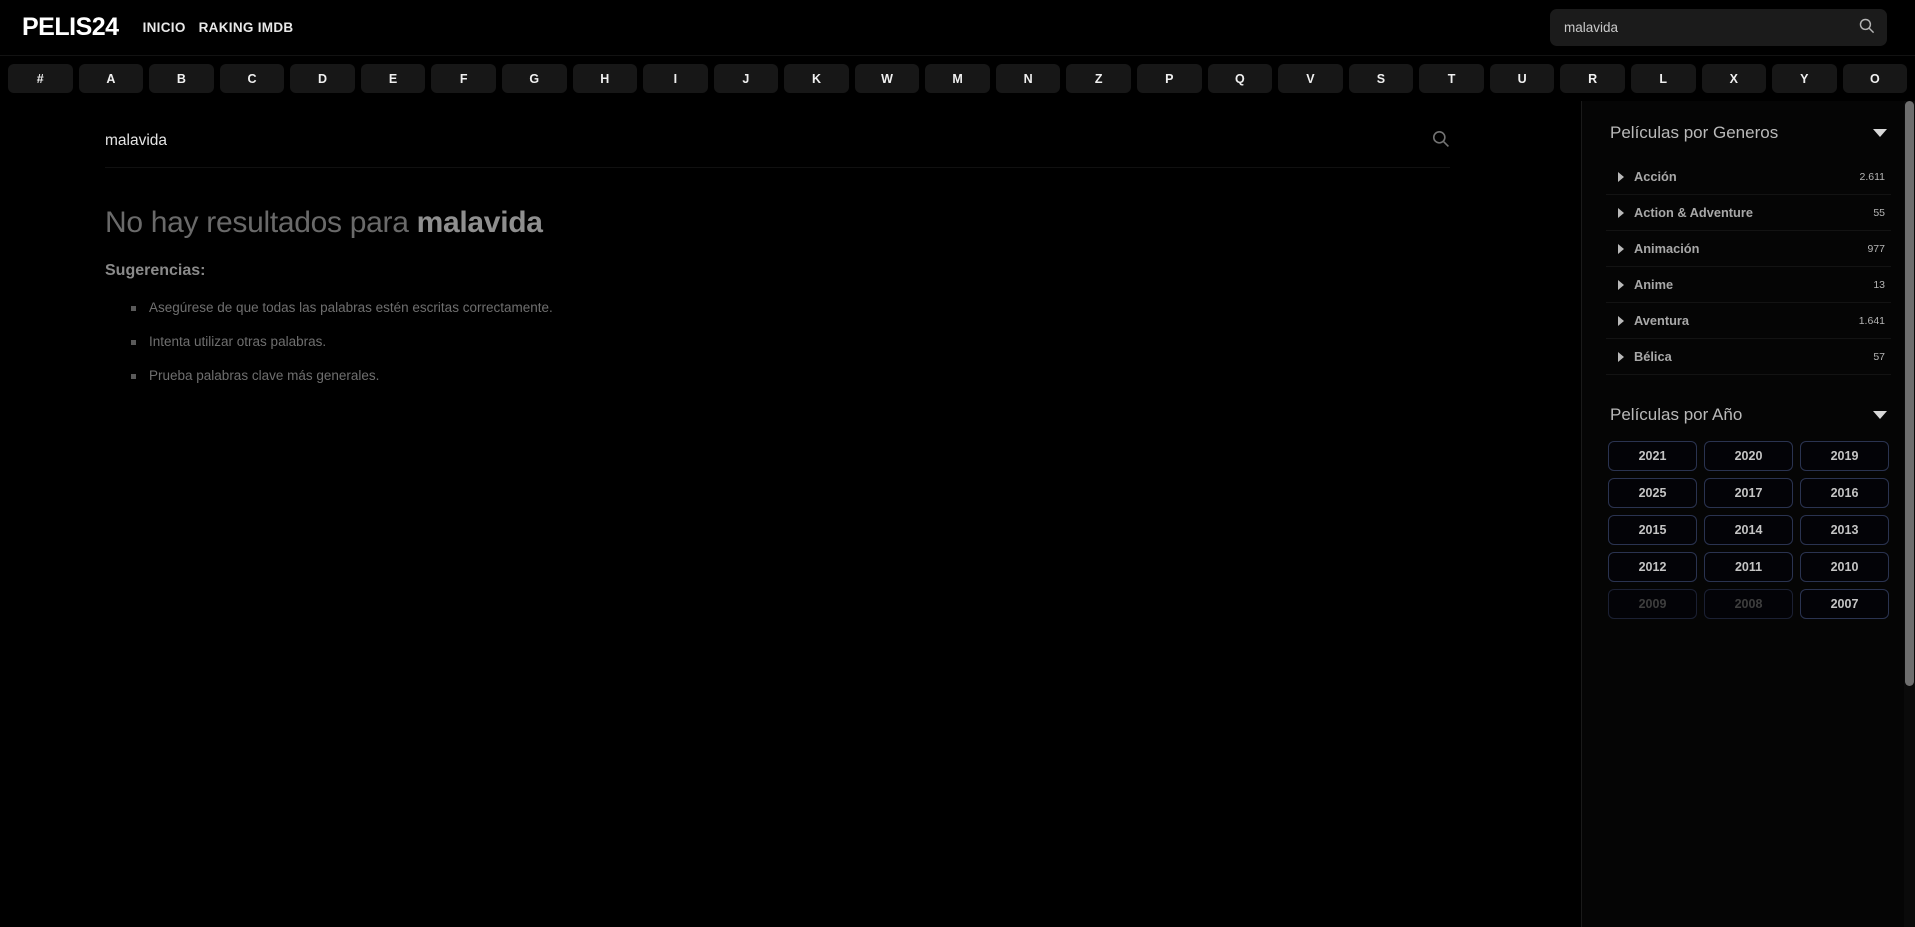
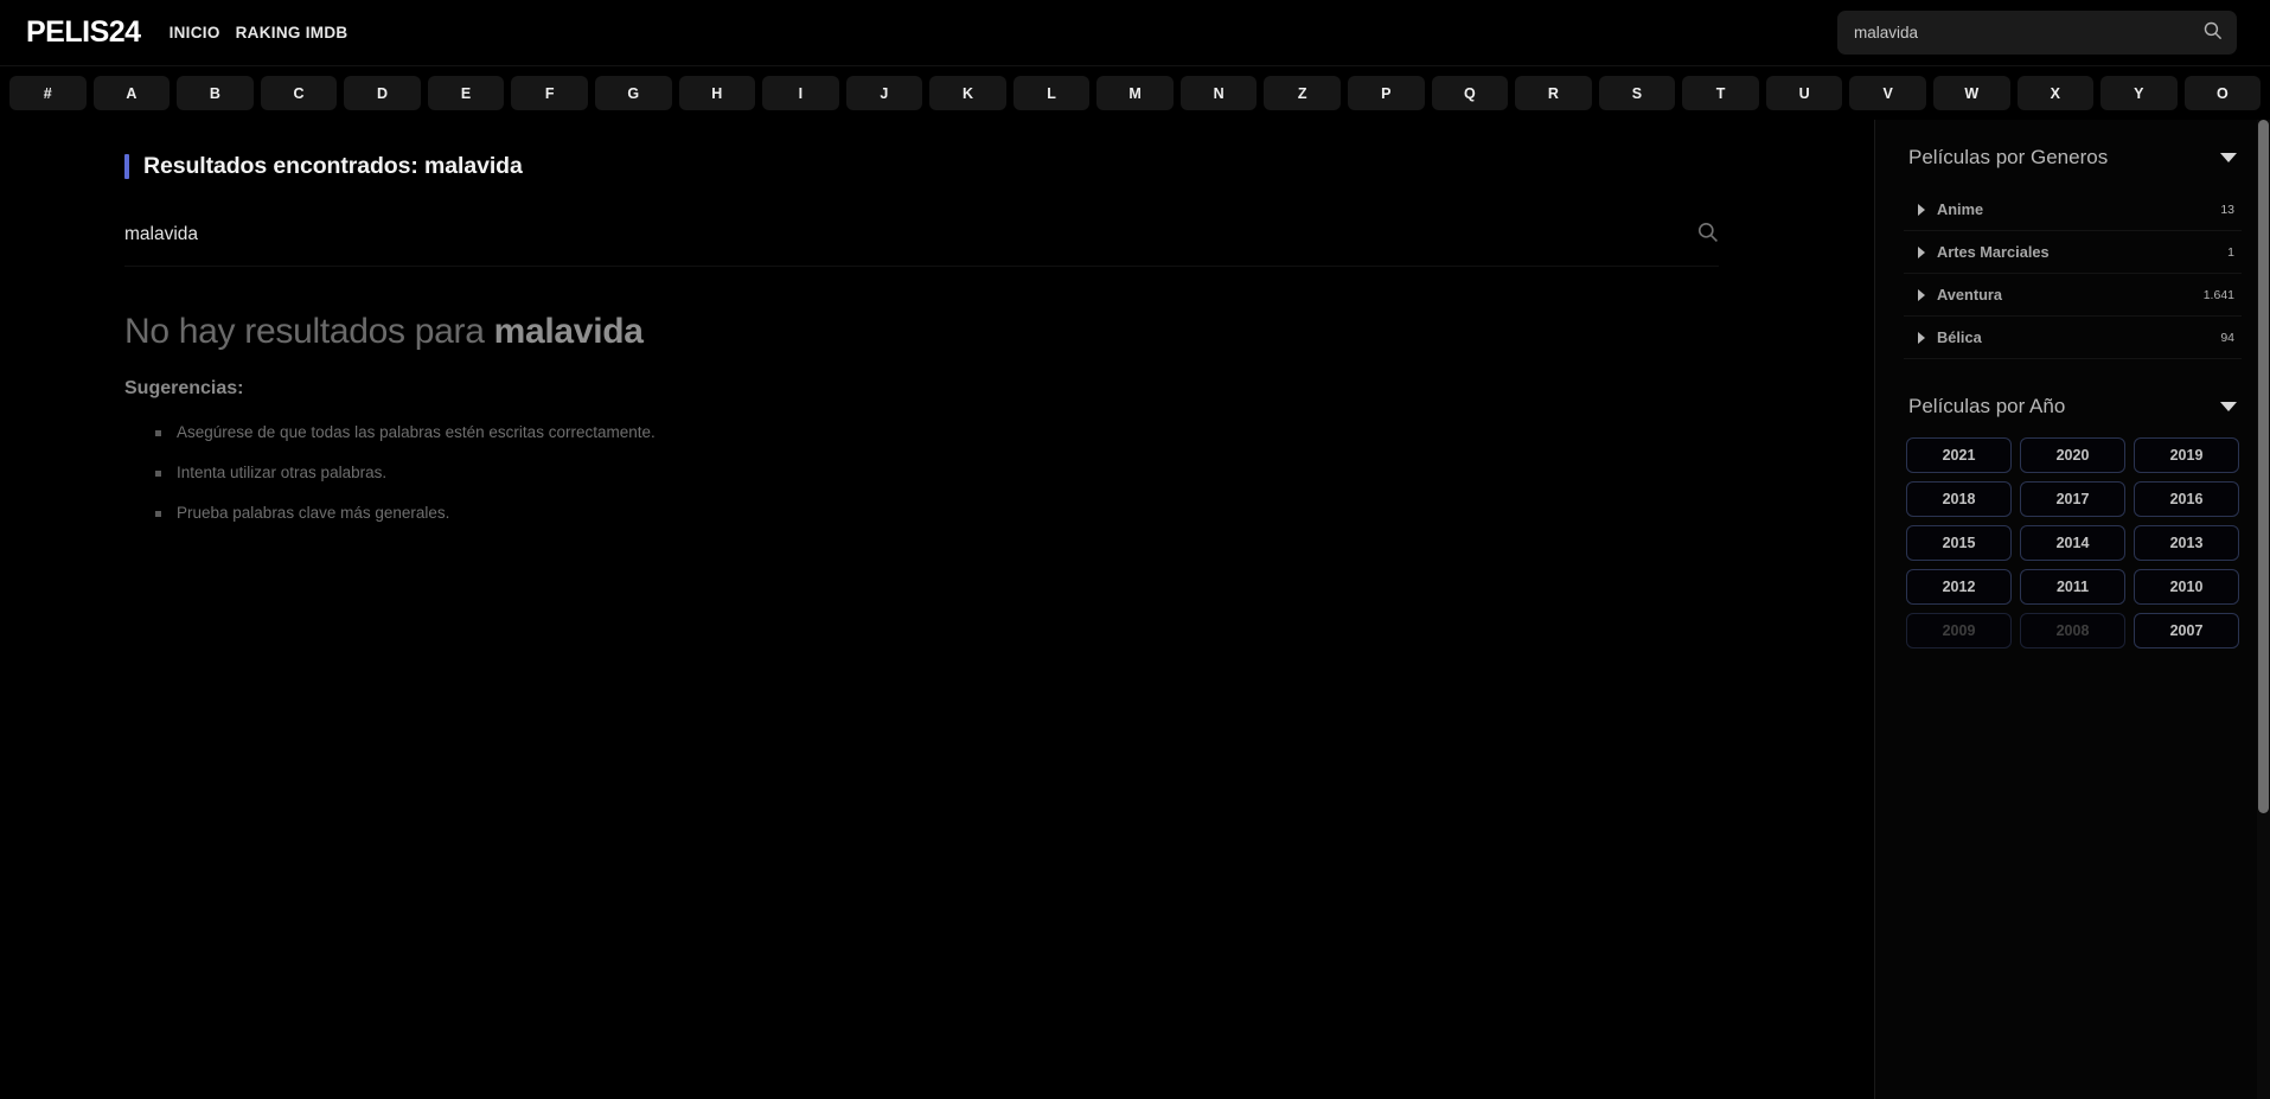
  PELIS24
  INICIO
  RAKING IMDB
  malavida
  #
  A
  B
  C
  D
  E
  F
  G
  H
  I
  J
  K
- W
+ L
  M
  N
  Z
  P
  Q
- V
+ R
  S
  T
  U
- R
+ V
- L
+ W
  X
  Y
  O
+ Resultados encontrados: malavida
  malavida
  No hay resultados para malavida
  Sugerencias:
  Asegúrese de que todas las palabras estén escritas correctamente.
  Intenta utilizar otras palabras.
  Prueba palabras clave más generales.
  Películas por Generos
- Acción
- 2.611
- Action & Adventure
- 55
- Animación
- 977
  Anime
  13
+ Artes Marciales
+ 1
  Aventura
  1.641
  Bélica
- 57
+ 94
  Películas por Año
  2021
  2020
  2019
- 2025
+ 2018
  2017
  2016
  2015
  2014
  2013
  2012
  2011
  2010
  2009
  2008
  2007
